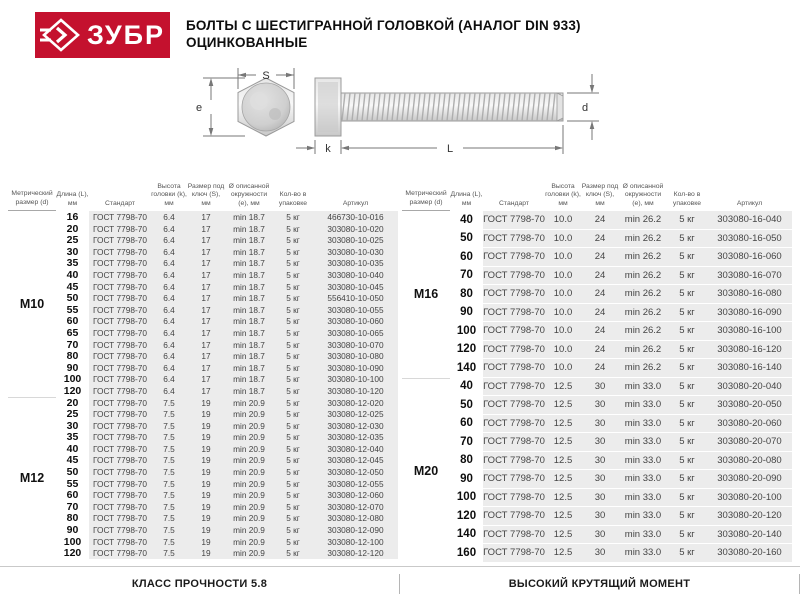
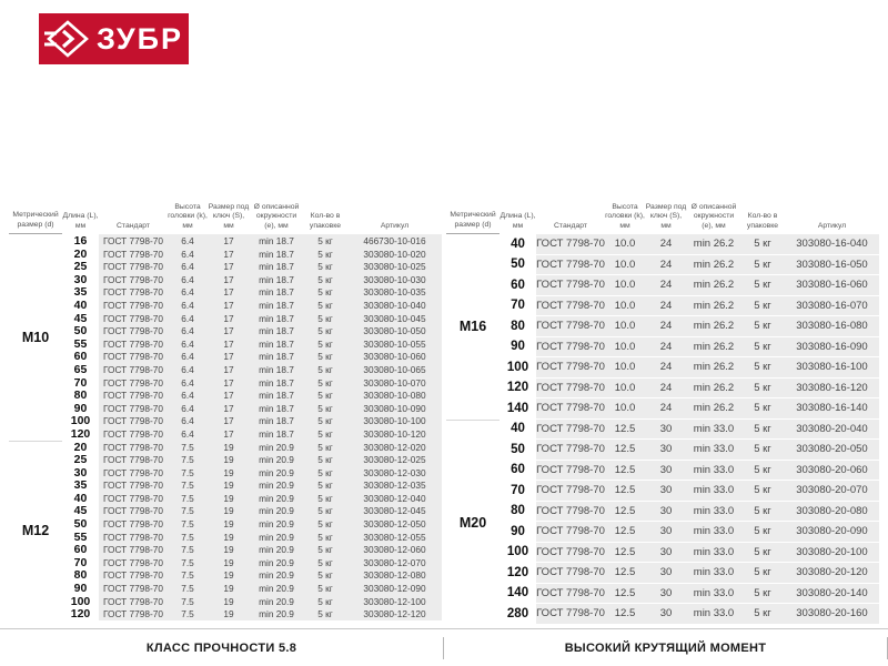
  ЗУБР
- БОЛТЫ С ШЕСТИГРАННОЙ ГОЛОВКОЙ (АНАЛОГ DIN 933)
- ОЦИНКОВАННЫЕ
- S
- e
- k
- L
- d
  M10
  16
  ГОСТ 7798-70
  6.4
  17
  min 18.7
  5 кг
  466730-10-016
  20
  ГОСТ 7798-70
  6.4
  17
  min 18.7
  5 кг
  303080-10-020
  25
  ГОСТ 7798-70
  6.4
  17
  min 18.7
  5 кг
  303080-10-025
  30
  ГОСТ 7798-70
  6.4
  17
  min 18.7
  5 кг
  303080-10-030
  35
  ГОСТ 7798-70
  6.4
  17
  min 18.7
  5 кг
  303080-10-035
  40
  ГОСТ 7798-70
  6.4
  17
  min 18.7
  5 кг
  303080-10-040
  45
  ГОСТ 7798-70
  6.4
  17
  min 18.7
  5 кг
  303080-10-045
  50
  ГОСТ 7798-70
  6.4
  17
  min 18.7
  5 кг
- 556410-10-050
+ 303080-10-050
  55
  ГОСТ 7798-70
  6.4
  17
  min 18.7
  5 кг
  303080-10-055
  60
  ГОСТ 7798-70
  6.4
  17
  min 18.7
  5 кг
  303080-10-060
  65
  ГОСТ 7798-70
  6.4
  17
  min 18.7
  5 кг
  303080-10-065
  70
  ГОСТ 7798-70
  6.4
  17
  min 18.7
  5 кг
  303080-10-070
  80
  ГОСТ 7798-70
  6.4
  17
  min 18.7
  5 кг
  303080-10-080
  90
  ГОСТ 7798-70
  6.4
  17
  min 18.7
  5 кг
  303080-10-090
  100
  ГОСТ 7798-70
  6.4
  17
  min 18.7
  5 кг
  303080-10-100
  120
  ГОСТ 7798-70
  6.4
  17
  min 18.7
  5 кг
  303080-10-120
  M12
  20
  ГОСТ 7798-70
  7.5
  19
  min 20.9
  5 кг
  303080-12-020
  25
  ГОСТ 7798-70
  7.5
  19
  min 20.9
  5 кг
  303080-12-025
  30
  ГОСТ 7798-70
  7.5
  19
  min 20.9
  5 кг
  303080-12-030
  35
  ГОСТ 7798-70
  7.5
  19
  min 20.9
  5 кг
  303080-12-035
  40
  ГОСТ 7798-70
  7.5
  19
  min 20.9
  5 кг
  303080-12-040
  45
  ГОСТ 7798-70
  7.5
  19
  min 20.9
  5 кг
  303080-12-045
  50
  ГОСТ 7798-70
  7.5
  19
  min 20.9
  5 кг
  303080-12-050
  55
  ГОСТ 7798-70
  7.5
  19
  min 20.9
  5 кг
  303080-12-055
  60
  ГОСТ 7798-70
  7.5
  19
  min 20.9
  5 кг
  303080-12-060
  70
  ГОСТ 7798-70
  7.5
  19
  min 20.9
  5 кг
  303080-12-070
  80
  ГОСТ 7798-70
  7.5
  19
  min 20.9
  5 кг
  303080-12-080
  90
  ГОСТ 7798-70
  7.5
  19
  min 20.9
  5 кг
  303080-12-090
  100
  ГОСТ 7798-70
  7.5
  19
  min 20.9
  5 кг
  303080-12-100
  120
  ГОСТ 7798-70
  7.5
  19
  min 20.9
  5 кг
  303080-12-120
  M16
  40
  ГОСТ 7798-70
  10.0
  24
  min 26.2
  5 кг
  303080-16-040
  50
  ГОСТ 7798-70
  10.0
  24
  min 26.2
  5 кг
  303080-16-050
  60
  ГОСТ 7798-70
  10.0
  24
  min 26.2
  5 кг
  303080-16-060
  70
  ГОСТ 7798-70
  10.0
  24
  min 26.2
  5 кг
  303080-16-070
  80
  ГОСТ 7798-70
  10.0
  24
  min 26.2
  5 кг
  303080-16-080
  90
  ГОСТ 7798-70
  10.0
  24
  min 26.2
  5 кг
  303080-16-090
  100
  ГОСТ 7798-70
  10.0
  24
  min 26.2
  5 кг
  303080-16-100
  120
  ГОСТ 7798-70
  10.0
  24
  min 26.2
  5 кг
  303080-16-120
  140
  ГОСТ 7798-70
  10.0
  24
  min 26.2
  5 кг
  303080-16-140
  M20
  40
  ГОСТ 7798-70
  12.5
  30
  min 33.0
  5 кг
  303080-20-040
  50
  ГОСТ 7798-70
  12.5
  30
  min 33.0
  5 кг
  303080-20-050
  60
  ГОСТ 7798-70
  12.5
  30
  min 33.0
  5 кг
  303080-20-060
  70
  ГОСТ 7798-70
  12.5
  30
  min 33.0
  5 кг
  303080-20-070
  80
  ГОСТ 7798-70
  12.5
  30
  min 33.0
  5 кг
  303080-20-080
  90
  ГОСТ 7798-70
  12.5
  30
  min 33.0
  5 кг
  303080-20-090
  100
  ГОСТ 7798-70
  12.5
  30
  min 33.0
  5 кг
  303080-20-100
  120
  ГОСТ 7798-70
  12.5
  30
  min 33.0
  5 кг
  303080-20-120
  140
  ГОСТ 7798-70
  12.5
  30
  min 33.0
  5 кг
  303080-20-140
- 160
+ 280
  ГОСТ 7798-70
  12.5
  30
  min 33.0
  5 кг
  303080-20-160
  КЛАСС ПРОЧНОСТИ 5.8
  ВЫСОКИЙ КРУТЯЩИЙ МОМЕНТ
